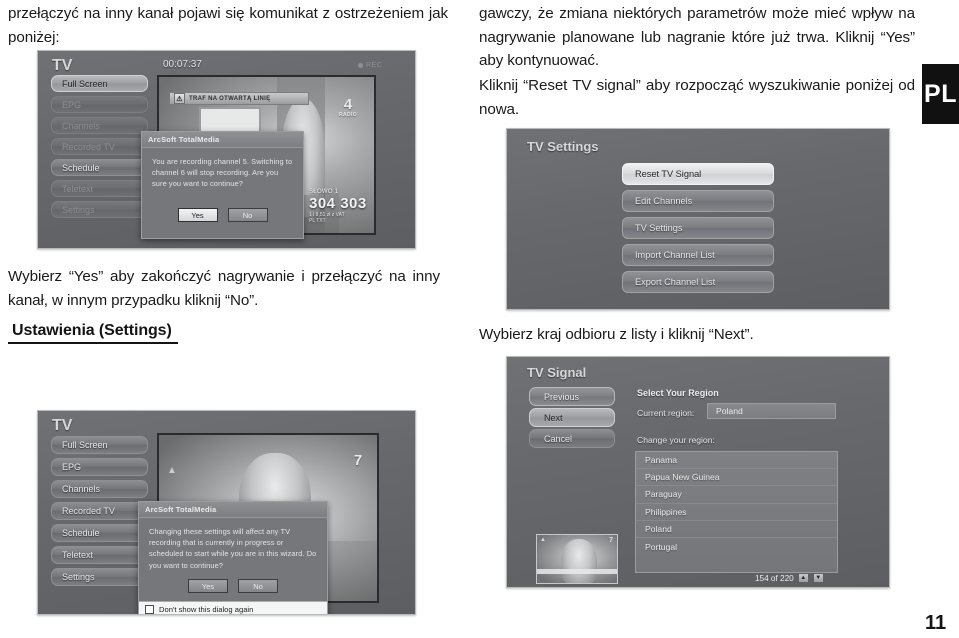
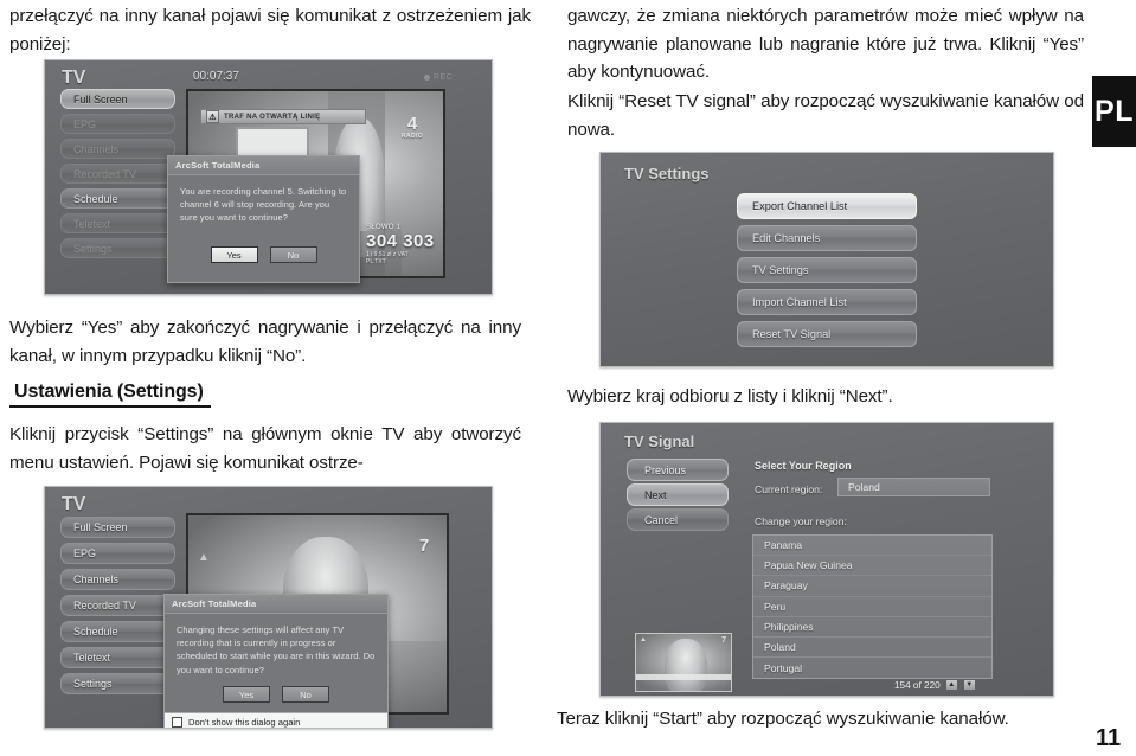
  przełączyć na inny kanał pojawi się komunikat z ostrzeżeniem jak poniżej:
  gawczy, że zmiana niektórych parametrów może mieć wpływ na nagrywanie planowane lub nagranie które już trwa. Kliknij “Yes” aby kontynuować.
- Kliknij “Reset TV signal” aby rozpocząć wyszukiwanie poniżej od nowa.
+ Kliknij “Reset TV signal” aby rozpocząć wyszukiwanie kanałów od nowa.
  PL
  TV
  00:07:37
  Full Screen
  EPG
  Channels
  Recorded TV
  Schedule
  Teletext
  Settings
  4
  304 303
  ArcSoft TotalMedia
  You are recording channel 5. Switching to channel 6 will stop recording. Are you sure you want to continue?
  Yes
  No
  TV Settings
- Reset TV Signal
+ Export Channel List
  Edit Channels
  TV Settings
  Import Channel List
- Export Channel List
+ Reset TV Signal
  Wybierz “Yes” aby zakończyć nagrywanie i przełączyć na inny kanał, w innym przypadku kliknij “No”.
  Ustawienia (Settings)
+ Kliknij przycisk “Settings” na głównym oknie TV aby otworzyć menu ustawień. Pojawi się komunikat ostrze-
  Wybierz kraj odbioru z listy i kliknij “Next”.
  TV
  Full Screen
  EPG
  Channels
  Recorded TV
  Schedule
  Teletext
  Settings
  ▲
  7
  ArcSoft TotalMedia
  Changing these settings will affect any TV recording that is currently in progress or scheduled to start while you are in this wizard. Do you want to continue?
  Yes
  No
  Don't show this dialog again
  TV Signal
  Previous
  Next
  Cancel
  Select Your Region
  Current region:
  Poland
  Change your region:
  Panama
  Papua New Guinea
  Paraguay
+ Peru
  Philippines
  Poland
  Portugal
  154 of 220
+ Teraz kliknij “Start” aby rozpocząć wyszukiwanie kanałów.
  11
